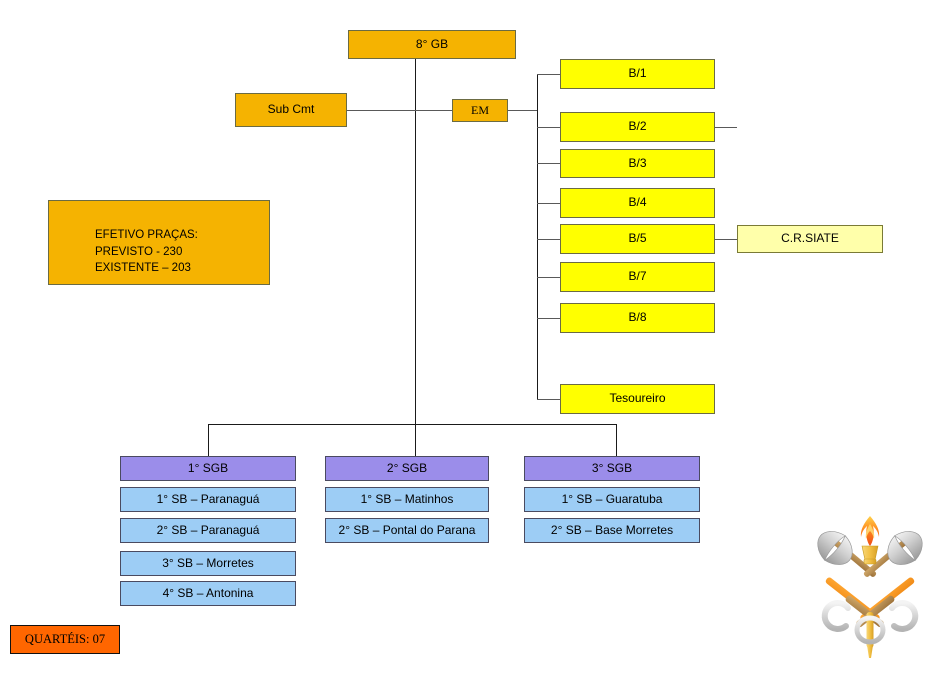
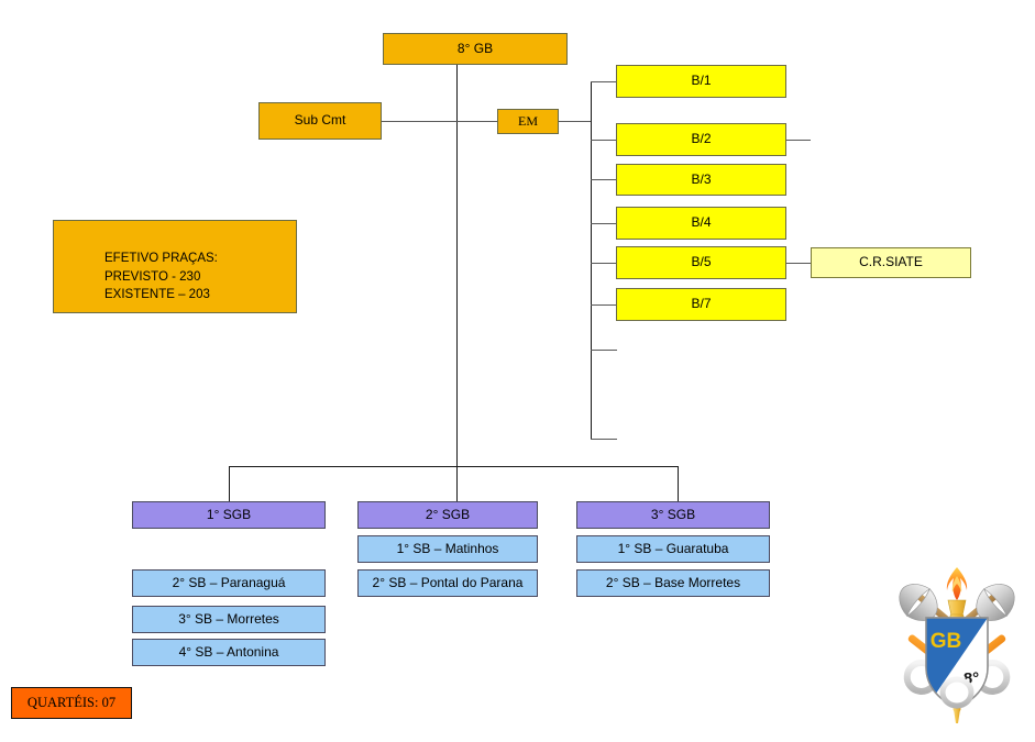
  8° GB
  Sub Cmt
  EM
  EFETIVO PRAÇAS:
  PREVISTO - 230
  EXISTENTE – 203
  B/1
  B/2
  B/3
  B/4
  B/5
  B/7
- B/8
- Tesoureiro
  C.R.SIATE
  1° SGB
- 1° SB – Paranaguá
  2° SB – Paranaguá
  3° SB – Morretes
  4° SB – Antonina
  2° SGB
  1° SB – Matinhos
  2° SB – Pontal do Parana
  3° SGB
  1° SB – Guaratuba
  2° SB – Base Morretes
  QUARTÉIS: 07
+ GB
+ 8°
